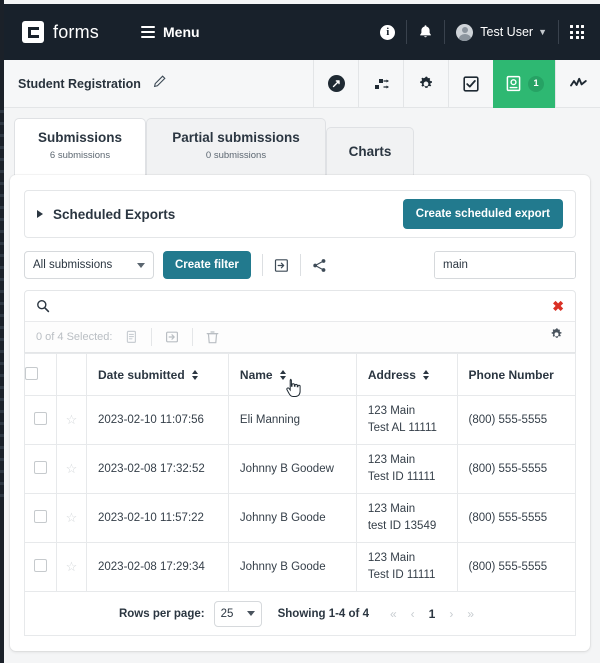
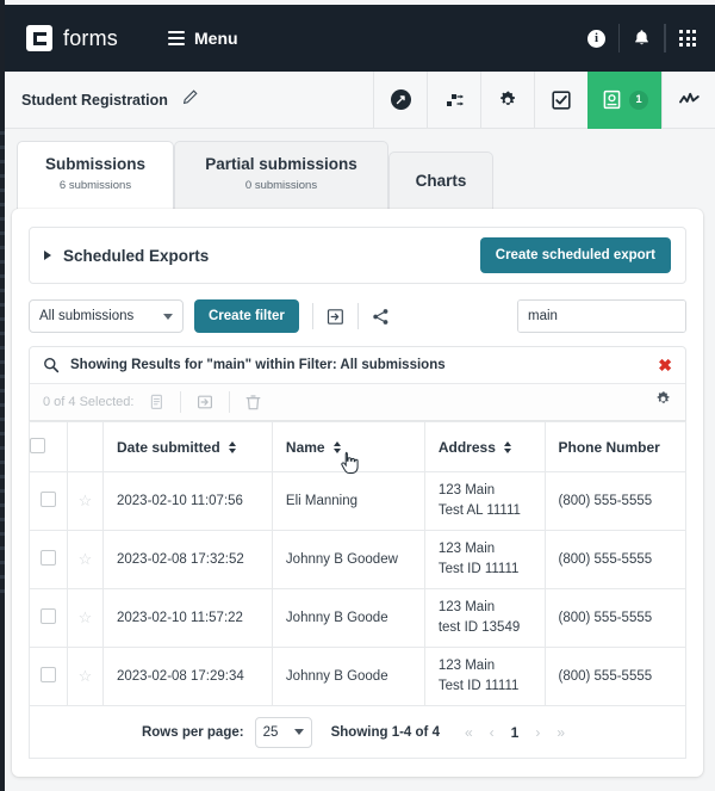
  forms
  Menu
  i
- Test User
- ▼
  Student Registration
  1
  Submissions
  6 submissions
  Partial submissions
  0 submissions
  Charts
  Scheduled Exports
  Create scheduled export
  All submissions
  Create filter
  main
+ Showing Results for "main" within Filter: All submissions
  ✖
  0 of 4 Selected:
  		Date submitted	Name	Address	Phone Number
  	☆	2023-02-10 11:07:56	Eli Manning	123 Main Test AL 11111	(800) 555-5555
  	☆	2023-02-08 17:32:52	Johnny B Goodew	123 Main Test ID 11111	(800) 555-5555
  	☆	2023-02-10 11:57:22	Johnny B Goode	123 Main test ID 13549	(800) 555-5555
  	☆	2023-02-08 17:29:34	Johnny B Goode	123 Main Test ID 11111	(800) 555-5555
  Rows per page:
  25
  Showing 1-4 of 4
  «
  ‹
  1
  ›
  »
